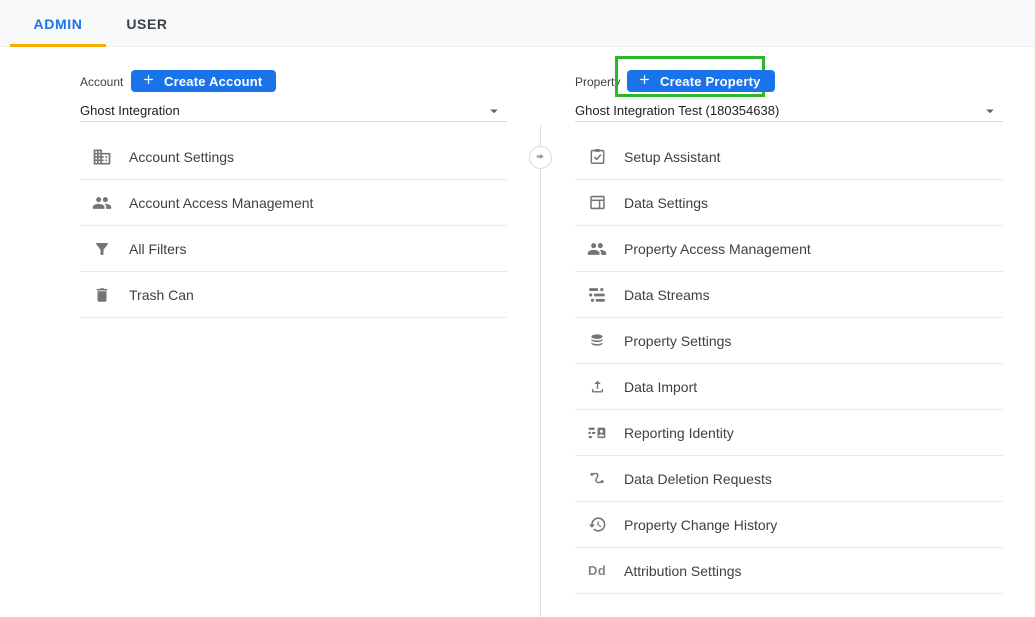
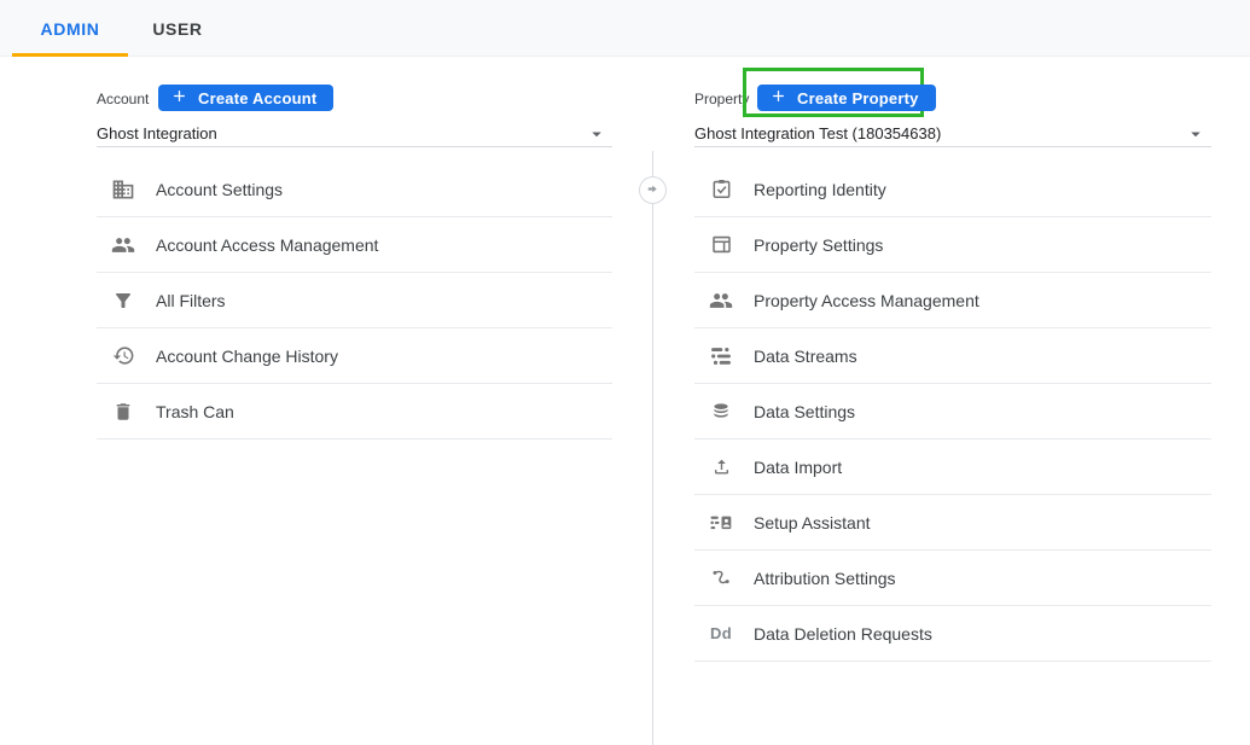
  ADMIN
  USER
  Account
  Create Account
  Ghost Integration
  Account Settings
  Account Access Management
  All Filters
+ Account Change History
  Trash Can
  Property
  Create Property
  Ghost Integration Test (180354638)
- Setup Assistant
+ Reporting Identity
- Data Settings
+ Property Settings
  Property Access Management
  Data Streams
- Property Settings
+ Data Settings
  Data Import
- Reporting Identity
+ Setup Assistant
- Data Deletion Requests
+ Attribution Settings
- Property Change History
  Dd
- Attribution Settings
+ Data Deletion Requests
